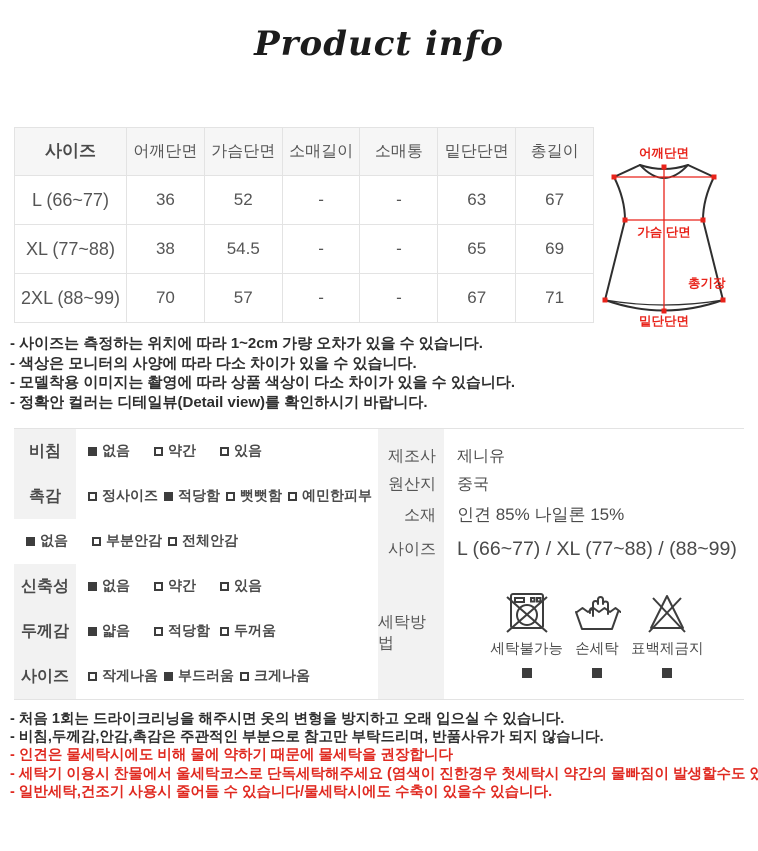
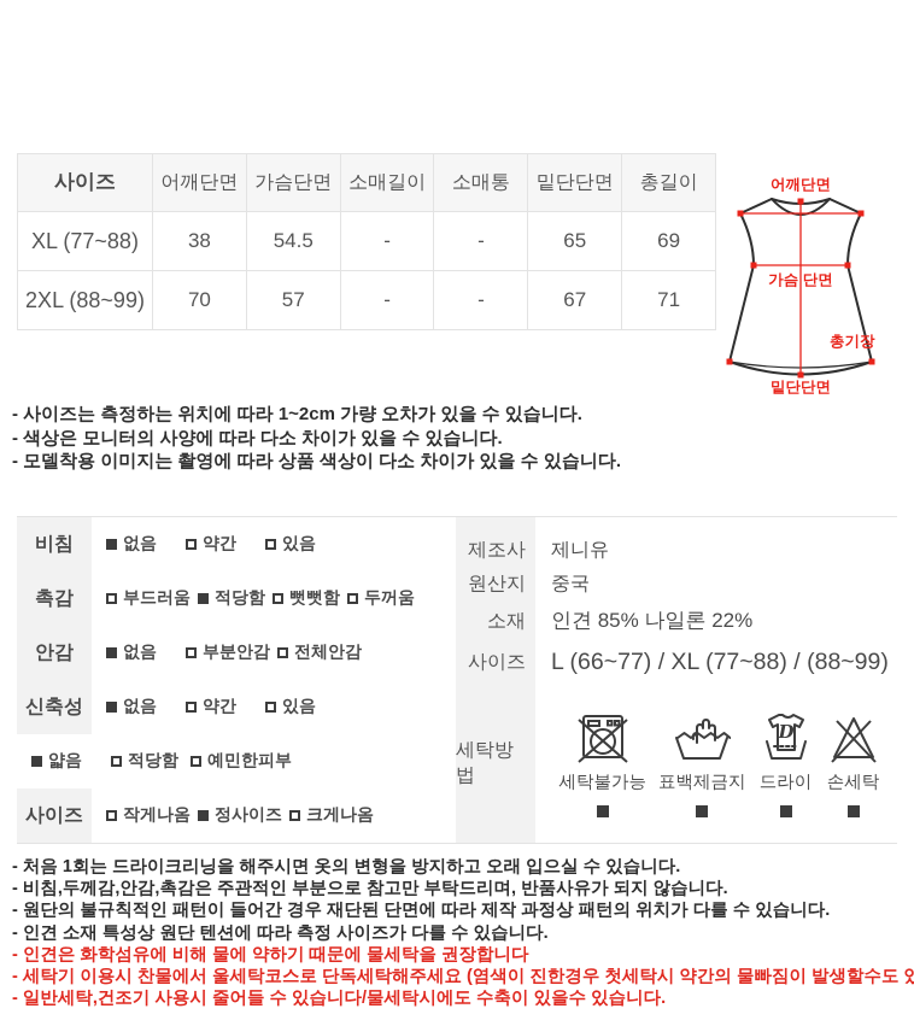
- Product info
  사이즈	어깨단면	가슴단면	소매길이	소매통	밑단단면	총길이
- L (66~77)	36	52	-	-	63	67
  XL (77~88)	38	54.5	-	-	65	69
  2XL (88~99)	70	57	-	-	67	71
  어깨단면
  가슴 단면
  총기장
  밑단단면
  - 사이즈는 측정하는 위치에 따라 1~2cm 가량 오차가 있을 수 있습니다.
  - 색상은 모니터의 사양에 따라 다소 차이가 있을 수 있습니다.
  - 모델착용 이미지는 촬영에 따라 상품 색상이 다소 차이가 있을 수 있습니다.
- - 정확안 컬러는 디테일뷰(Detail view)를 확인하시기 바랍니다.
  비침
  없음
  약간
  있음
  촉감
- 정사이즈
+ 부드러움
  적당함
  뻣뻣함
- 예민한피부
+ 두꺼움
+ 안감
  없음
  부분안감
  전체안감
  신축성
  없음
  약간
  있음
- 두께감
  얇음
  적당함
- 두꺼움
+ 예민한피부
  사이즈
  작게나옴
- 부드러움
+ 정사이즈
  크게나옴
  제조사
  제니유
  원산지
  중국
  소재
- 인견 85% 나일론 15%
+ 인견 85% 나일론 22%
  사이즈
  L (66~77) / XL (77~88) / (88~99)
  세탁방법
  세탁불가능
- 손세탁
+ 표백제금지
+ D
+ 드라이
- 표백제금지
+ 손세탁
  - 처음 1회는 드라이크리닝을 해주시면 옷의 변형을 방지하고 오래 입으실 수 있습니다.
  - 비침,두께감,안감,촉감은 주관적인 부분으로 참고만 부탁드리며, 반품사유가 되지 않습니다.
+ - 원단의 불규칙적인 패턴이 들어간 경우 재단된 단면에 따라 제작 과정상 패턴의 위치가 다를 수 있습니다.
+ - 인견 소재 특성상 원단 텐션에 따라 측정 사이즈가 다를 수 있습니다.
- - 인견은 물세탁시에도 비해 물에 약하기 때문에 물세탁을 권장합니다
+ - 인견은 화학섬유에 비해 물에 약하기 때문에 물세탁을 권장합니다
  - 세탁기 이용시 찬물에서 울세탁코스로 단독세탁해주세요 (염색이 진한경우 첫세탁시 약간의 물빠짐이 발생할수도 있
  - 일반세탁,건조기 사용시 줄어들 수 있습니다/물세탁시에도 수축이 있을수 있습니다.
